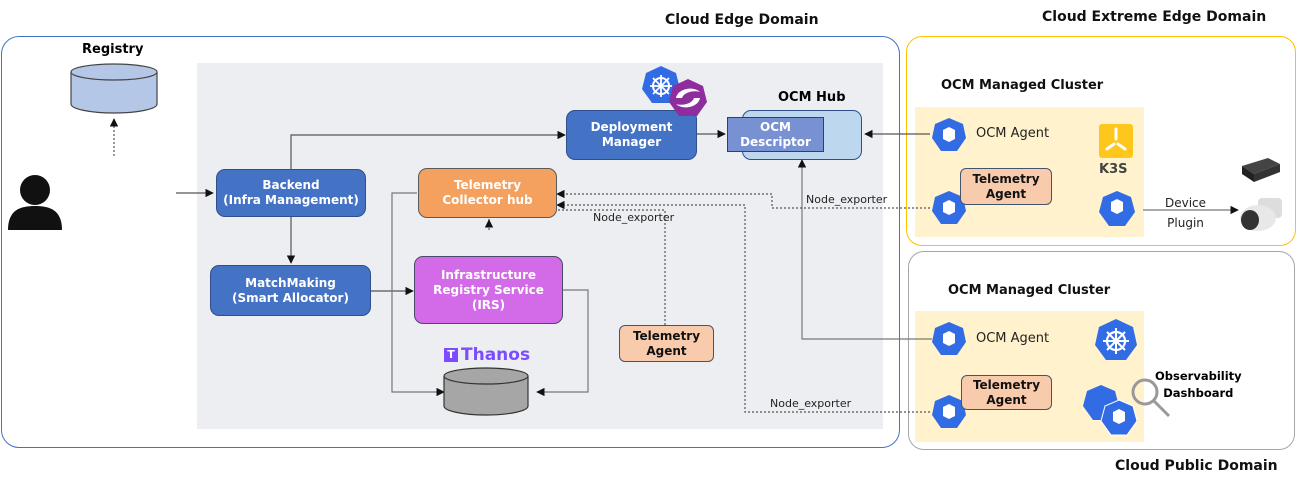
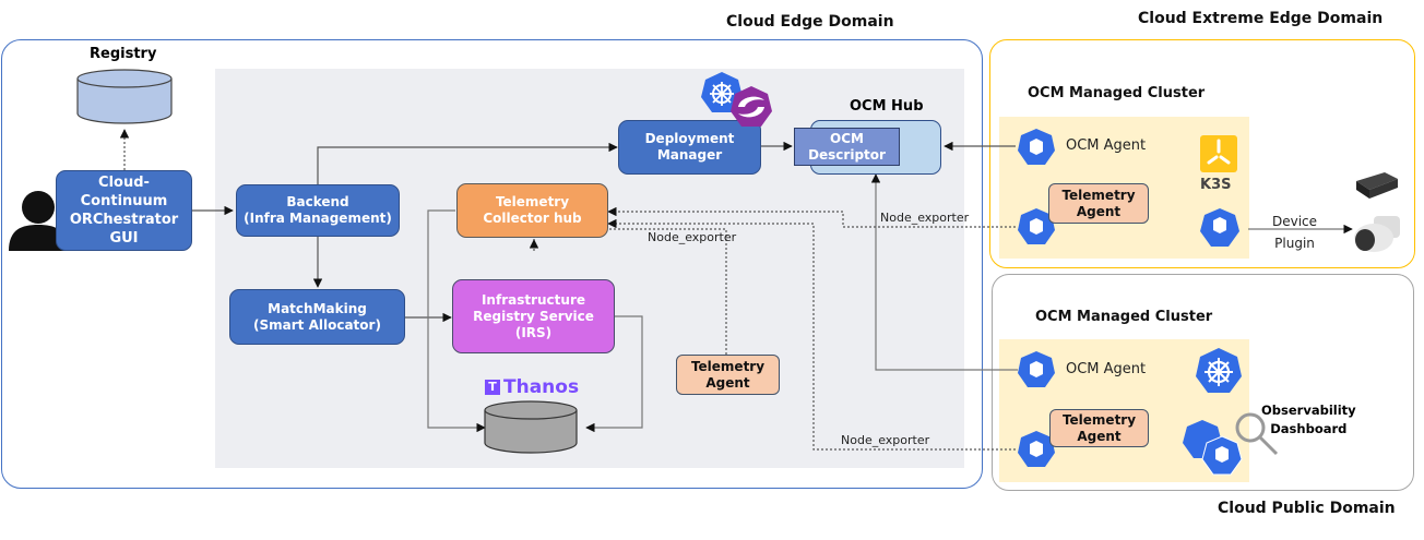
  Cloud Edge Domain
  Cloud Extreme Edge Domain
  Cloud Public Domain
  Registry
+ Cloud-
+ Continuum
+ ORChestrator
+ GUI
  Backend
  (Infra Management)
  MatchMaking
  (Smart Allocator)
  Deployment
  Manager
  Telemetry
  Collector hub
  Infrastructure
  Registry Service
  (IRS)
  Telemetry
  Agent
  OCM Hub
  OCM
  Descriptor
  T
  Thanos
  Node_exporter
  Node_exporter
  Node_exporter
  OCM Managed Cluster
  OCM Agent
  Telemetry
  Agent
  K3S
  Device
  Plugin
  OCM Managed Cluster
  OCM Agent
  Telemetry
  Agent
  Observability
  Dashboard
